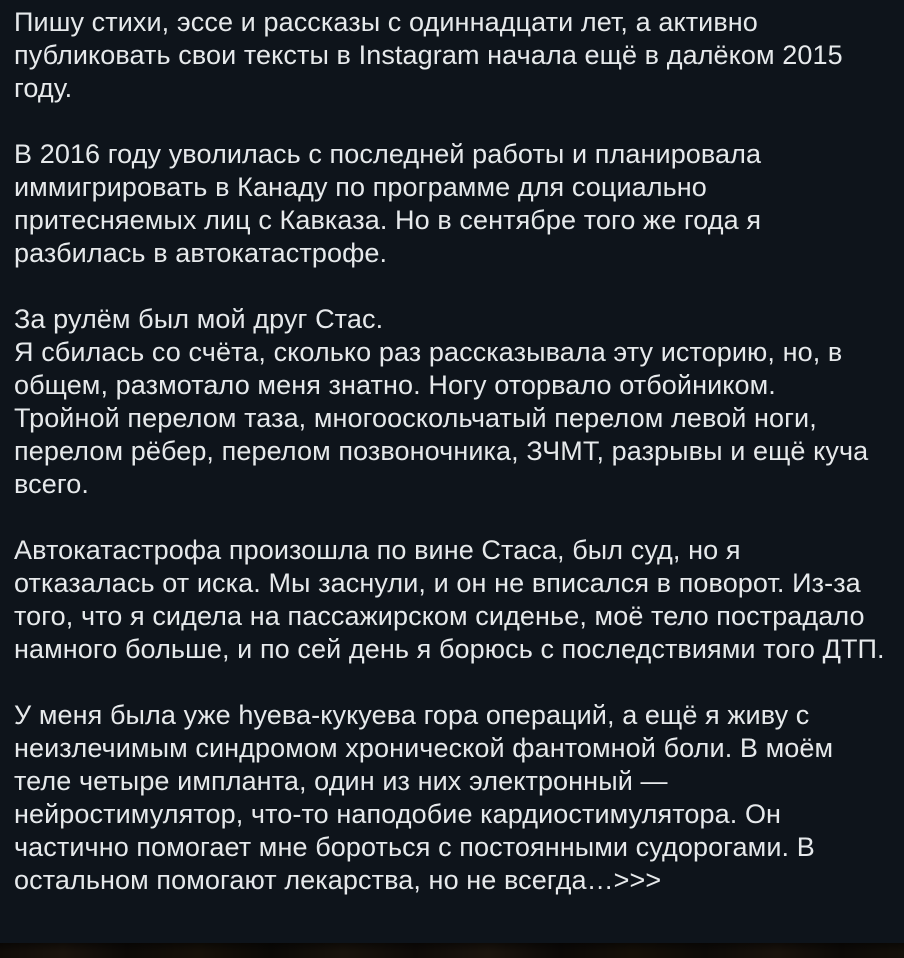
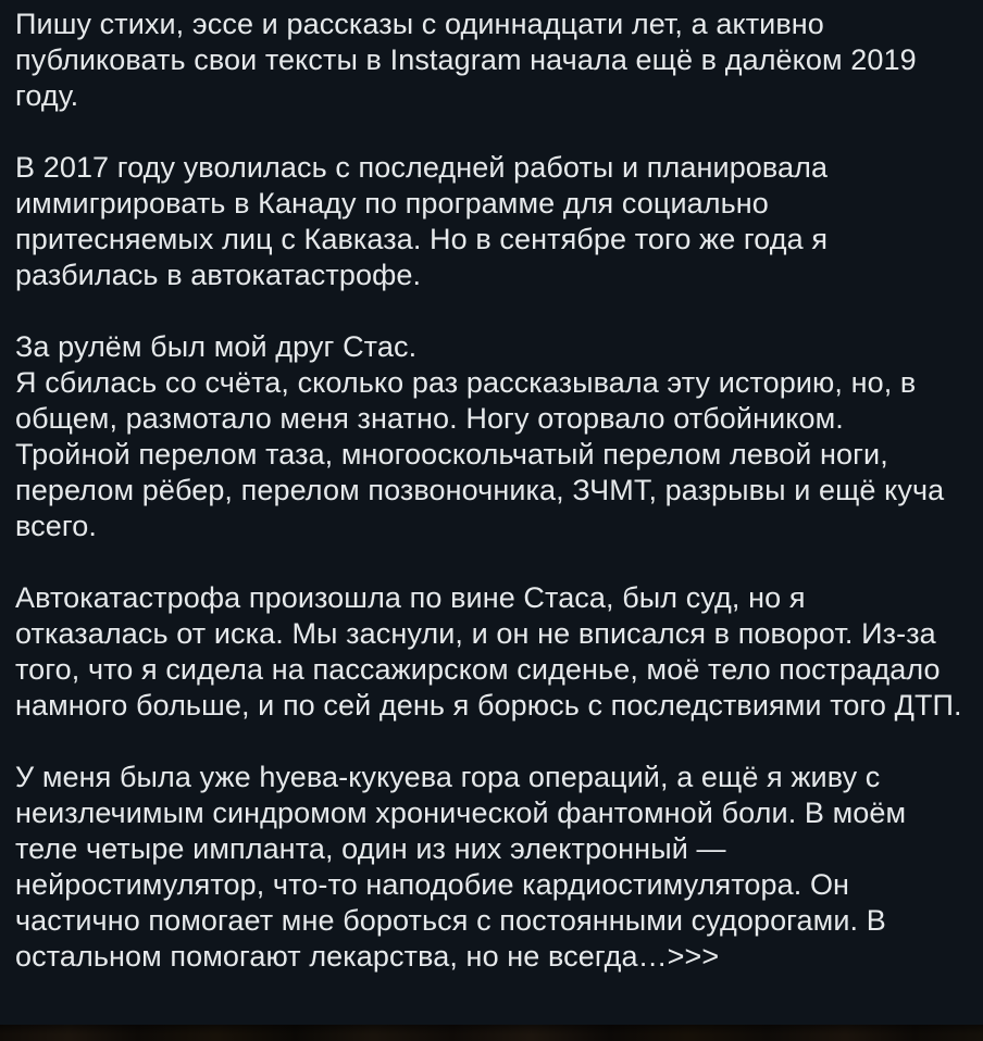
- Пишу стихи, эссе и рассказы с одиннадцати лет, а активно публиковать свои тексты в Instagram начала ещё в далёком 2015 году.
+ Пишу стихи, эссе и рассказы с одиннадцати лет, а активно публиковать свои тексты в Instagram начала ещё в далёком 2019 году.
- В 2016 году уволилась с последней работы и планировала иммигрировать в Канаду по программе для социально притесняемых лиц с Кавказа. Но в сентябре того же года я разбилась в автокатастрофе.
+ В 2017 году уволилась с последней работы и планировала иммигрировать в Канаду по программе для социально притесняемых лиц с Кавказа. Но в сентябре того же года я разбилась в автокатастрофе.
  За рулём был мой друг Стас.
  Я сбилась со счёта, сколько раз рассказывала эту историю, но, в общем, размотало меня знатно. Ногу оторвало отбойником. Тройной перелом таза, многооскольчатый перелом левой ноги, перелом рёбер, перелом позвоночника, ЗЧМТ, разрывы и ещё куча всего.
  Автокатастрофа произошла по вине Стаса, был суд, но я отказалась от иска. Мы заснули, и он не вписался в поворот. Из-за того, что я сидела на пассажирском сиденье, моё тело пострадало намного больше, и по сей день я борюсь с последствиями того ДТП.
  У меня была уже hуева-кукуева гора операций, а ещё я живу с неизлечимым синдромом хронической фантомной боли. В моём теле четыре импланта, один из них электронный — нейростимулятор, что-то наподобие кардиостимулятора. Он частично помогает мне бороться с постоянными судорогами. В остальном помогают лекарства, но не всегда…>>>
